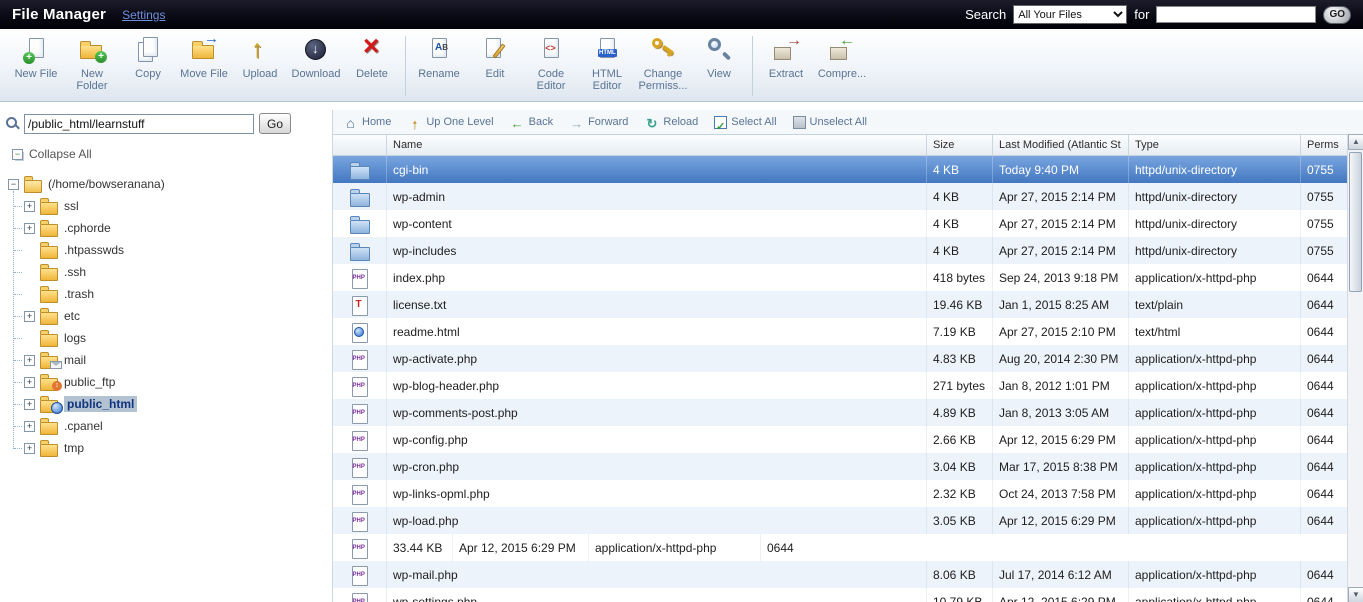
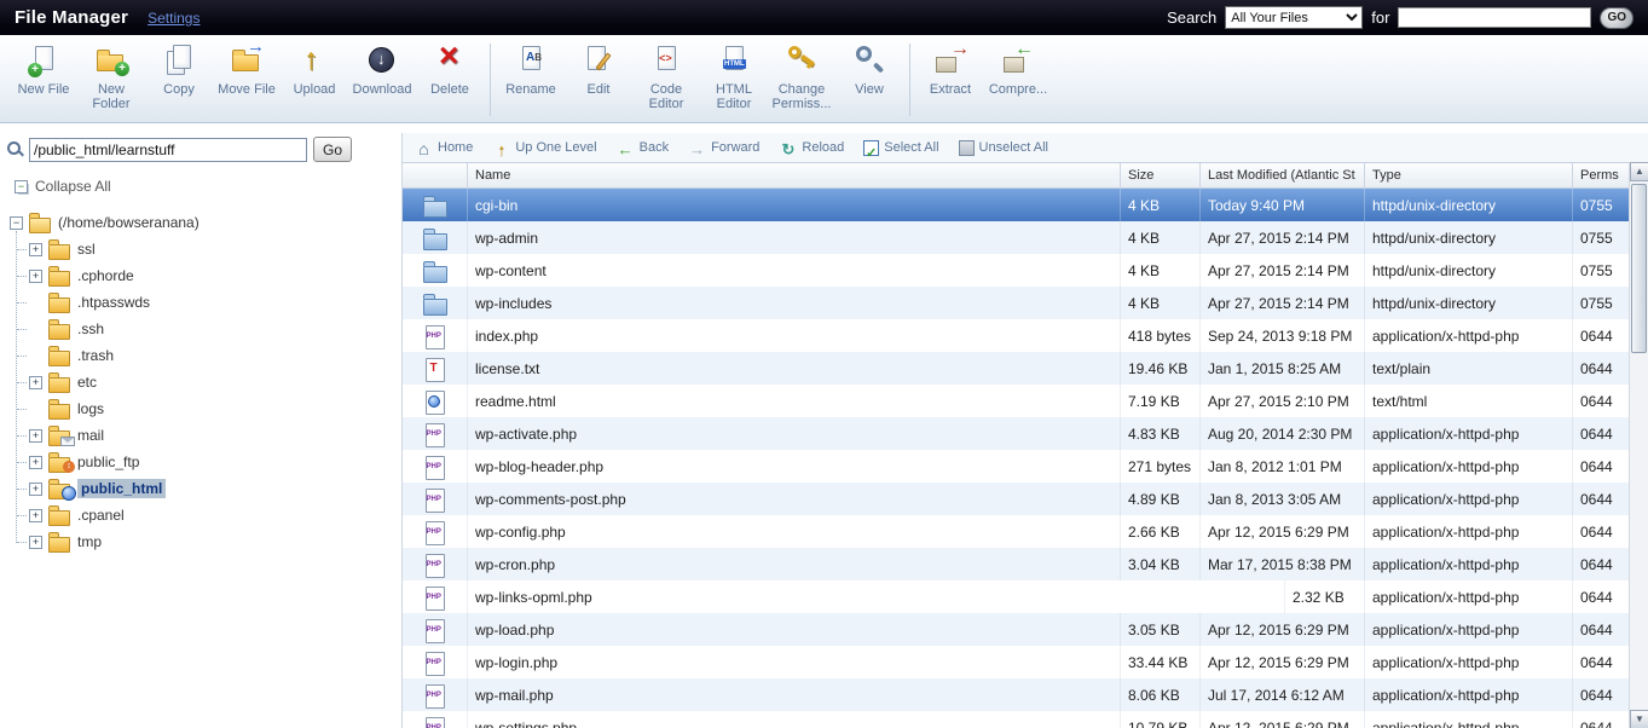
  File Manager
  Settings
  Search
  All Your Files
  for
  GO
  New File
  New Folder
  Copy
  Move File
  Upload
  Download
  Delete
  Rename
  Edit
  Code Editor
  HTML Editor
  Change Permiss...
  View
  Extract
  Compre...
  /public_html/learnstuff
  Go
  Collapse All
  −
  (/home/bowseranana)
  +
  ssl
  +
  .cphorde
  .htpasswds
  .ssh
  .trash
  +
  etc
  logs
  +
  mail
  +
  public_ftp
  +
  public_html
  +
  .cpanel
  +
  tmp
  Home
  Up One Level
  Back
  Forward
  Reload
  Select All
  Unselect All
  Name
  Size
  Last Modified (Atlantic St
  Type
  Perms
  cgi-bin
  4 KB
  Today 9:40 PM
  httpd/unix-directory
  0755
  wp-admin
  4 KB
  Apr 27, 2015 2:14 PM
  httpd/unix-directory
  0755
  wp-content
  4 KB
  Apr 27, 2015 2:14 PM
  httpd/unix-directory
  0755
  wp-includes
  4 KB
  Apr 27, 2015 2:14 PM
  httpd/unix-directory
  0755
  index.php
  418 bytes
  Sep 24, 2013 9:18 PM
  application/x-httpd-php
  0644
  license.txt
  19.46 KB
  Jan 1, 2015 8:25 AM
  text/plain
  0644
  readme.html
  7.19 KB
  Apr 27, 2015 2:10 PM
  text/html
  0644
  wp-activate.php
  4.83 KB
  Aug 20, 2014 2:30 PM
  application/x-httpd-php
  0644
  wp-blog-header.php
  271 bytes
  Jan 8, 2012 1:01 PM
  application/x-httpd-php
  0644
  wp-comments-post.php
  4.89 KB
  Jan 8, 2013 3:05 AM
  application/x-httpd-php
  0644
  wp-config.php
  2.66 KB
  Apr 12, 2015 6:29 PM
  application/x-httpd-php
  0644
  wp-cron.php
  3.04 KB
  Mar 17, 2015 8:38 PM
  application/x-httpd-php
  0644
  wp-links-opml.php
  2.32 KB
- Oct 24, 2013 7:58 PM
  application/x-httpd-php
  0644
  wp-load.php
  3.05 KB
  Apr 12, 2015 6:29 PM
  application/x-httpd-php
  0644
+ wp-login.php
  33.44 KB
  Apr 12, 2015 6:29 PM
  application/x-httpd-php
  0644
  wp-mail.php
  8.06 KB
  Jul 17, 2014 6:12 AM
  application/x-httpd-php
  0644
